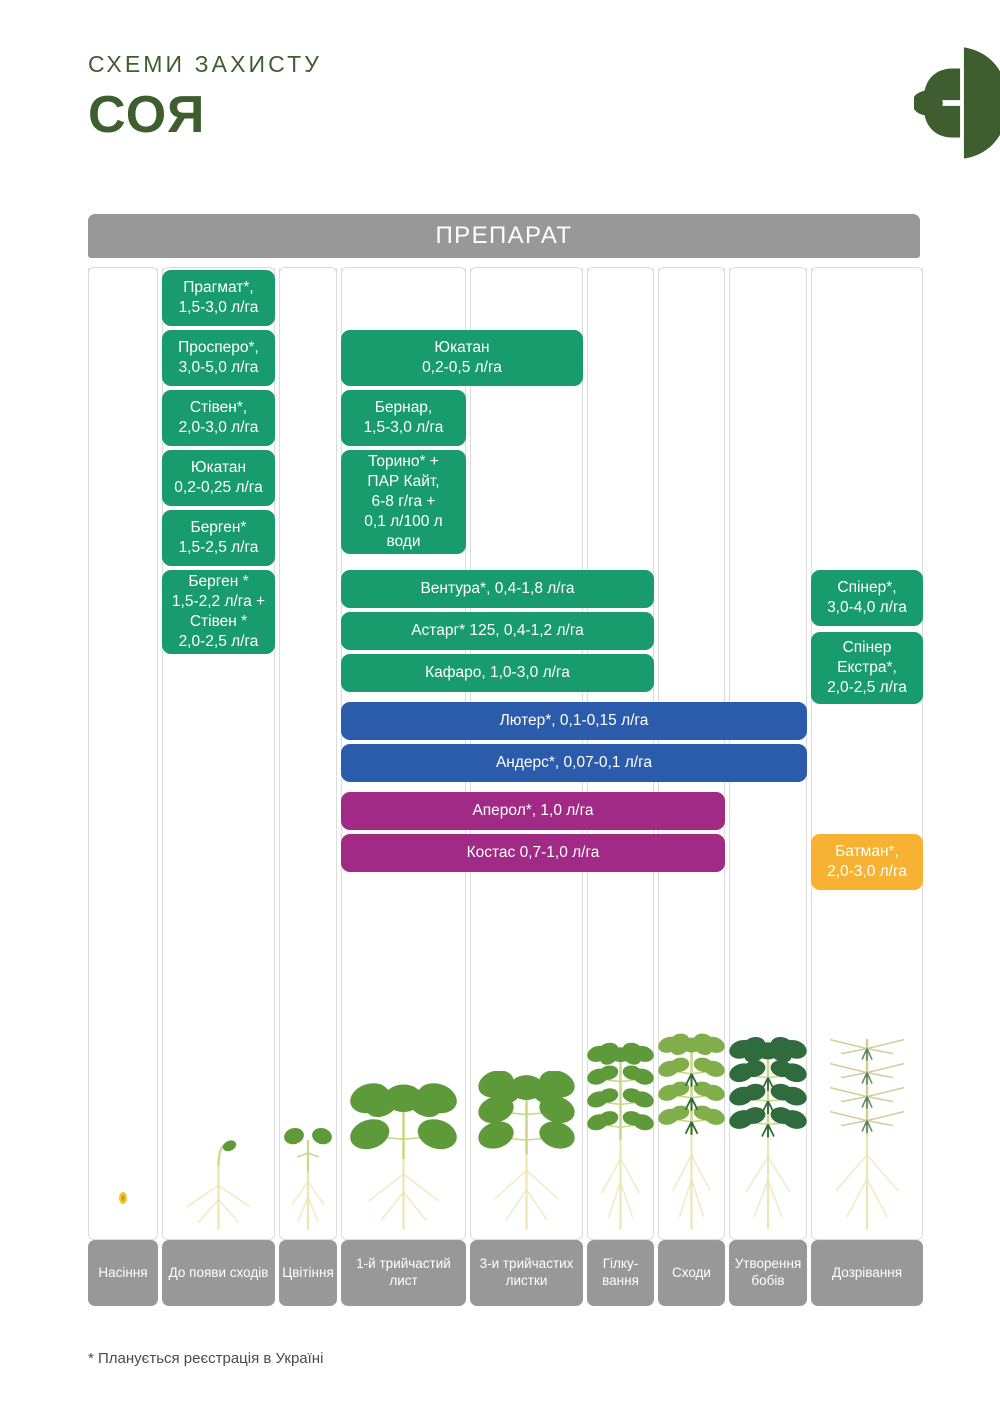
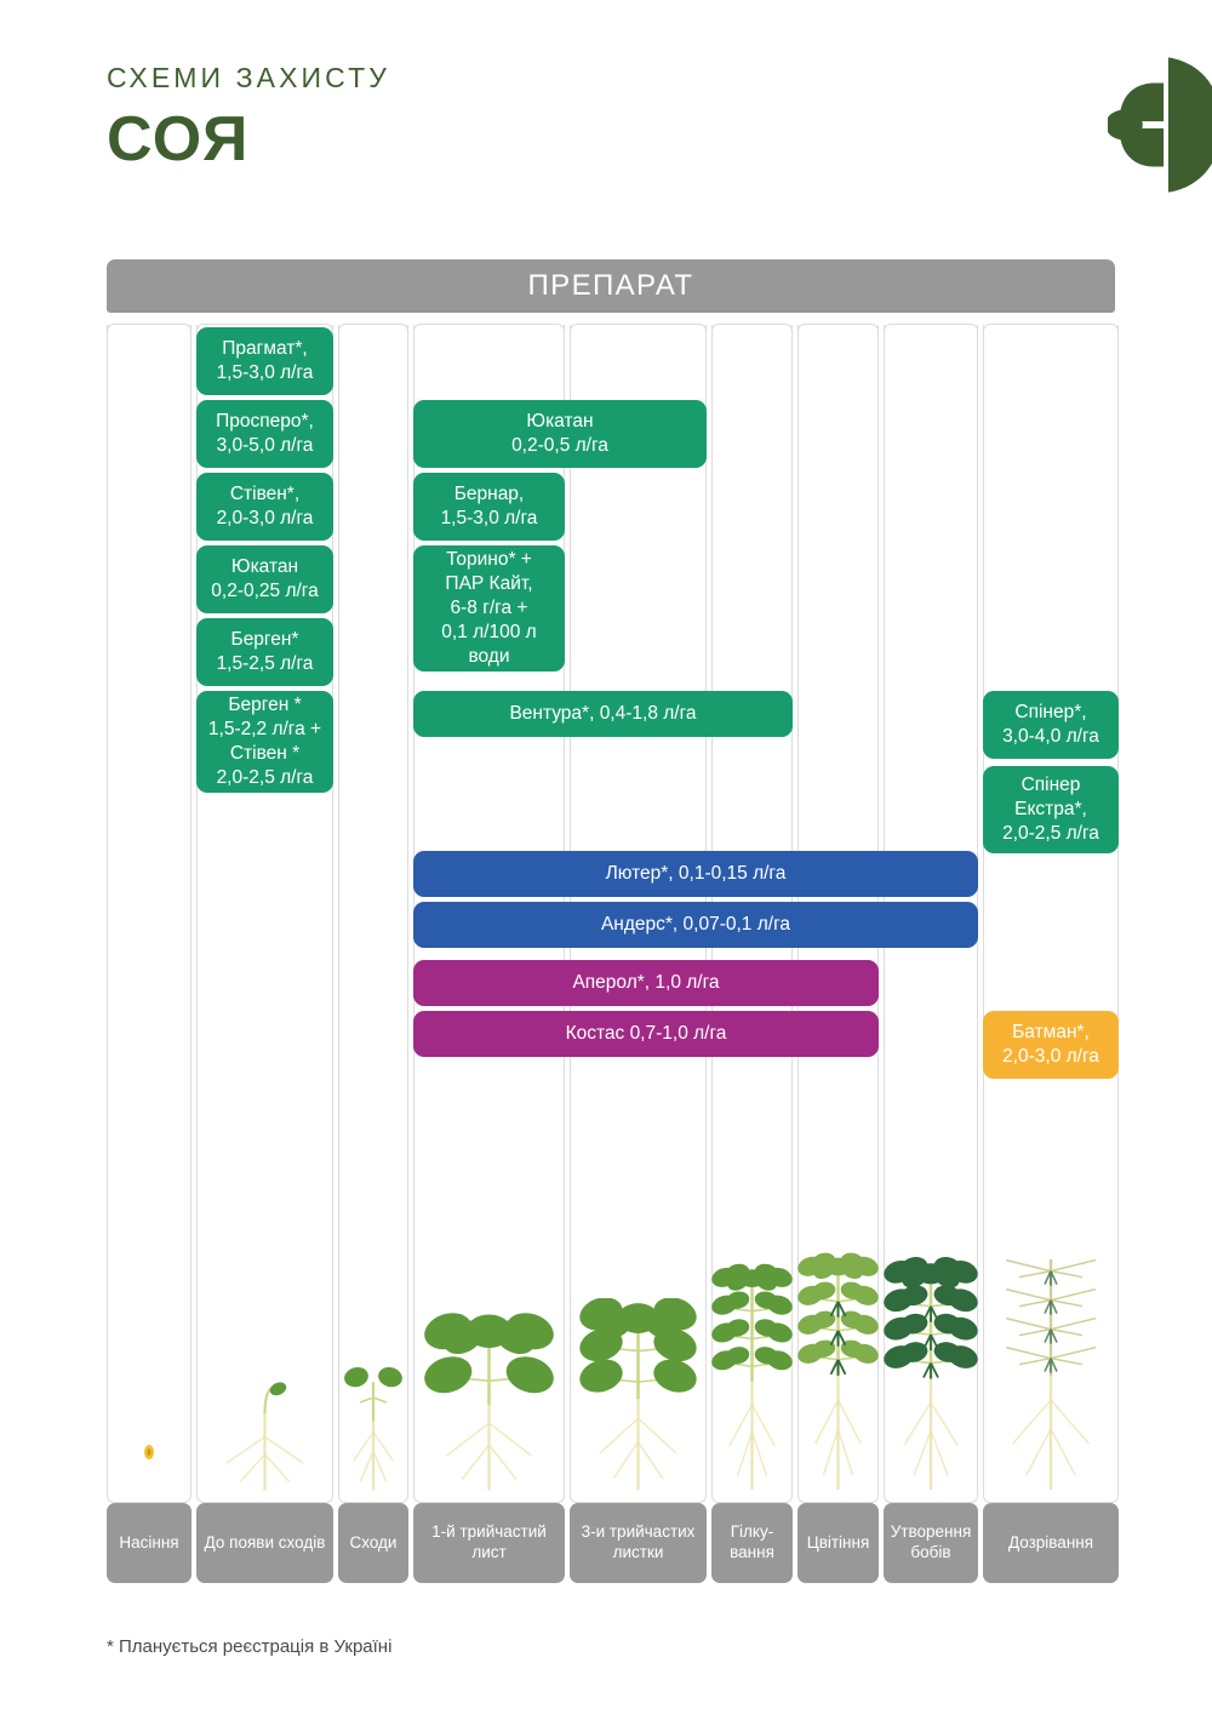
  СХЕМИ ЗАХИСТУ
  СОЯ
  ПРЕПАРАТ
  Прагмат*,
  1,5-3,0 л/га
  Просперо*,
  3,0-5,0 л/га
  Стівен*,
  2,0-3,0 л/га
  Юкатан
  0,2-0,25 л/га
  Берген*
  1,5-2,5 л/га
  Берген *
  1,5-2,2 л/га +
  Стівен *
  2,0-2,5 л/га
  Юкатан
  0,2-0,5 л/га
  Бернар,
  1,5-3,0 л/га
  Торино* +
  ПАР Кайт,
  6-8 г/га +
  0,1 л/100 л
  води
  Вентура*, 0,4-1,8 л/га
- Астарг* 125, 0,4-1,2 л/га
- Кафаро, 1,0-3,0 л/га
  Лютер*, 0,1-0,15 л/га
  Андерс*, 0,07-0,1 л/га
  Аперол*, 1,0 л/га
  Костас 0,7-1,0 л/га
  Спінер*,
  3,0-4,0 л/га
  Спінер
  Екстра*,
  2,0-2,5 л/га
  Батман*,
  2,0-3,0 л/га
  Насіння
  До появи сходів
- Цвітіння
+ Сходи
  1-й трийчастий
  лист
  3-и трийчастих
  листки
  Гілку-
  вання
- Сходи
+ Цвітіння
  Утворення
  бобів
  Дозрівання
  * Планується реєстрація в Україні
